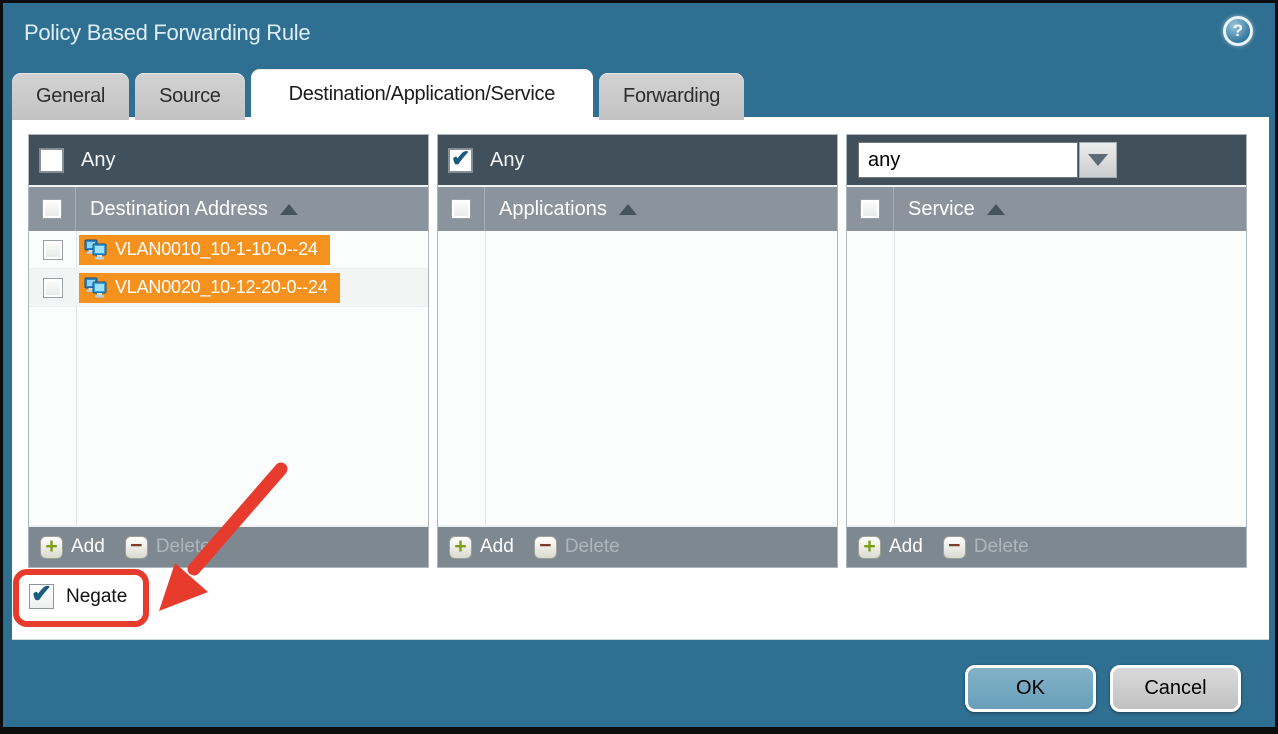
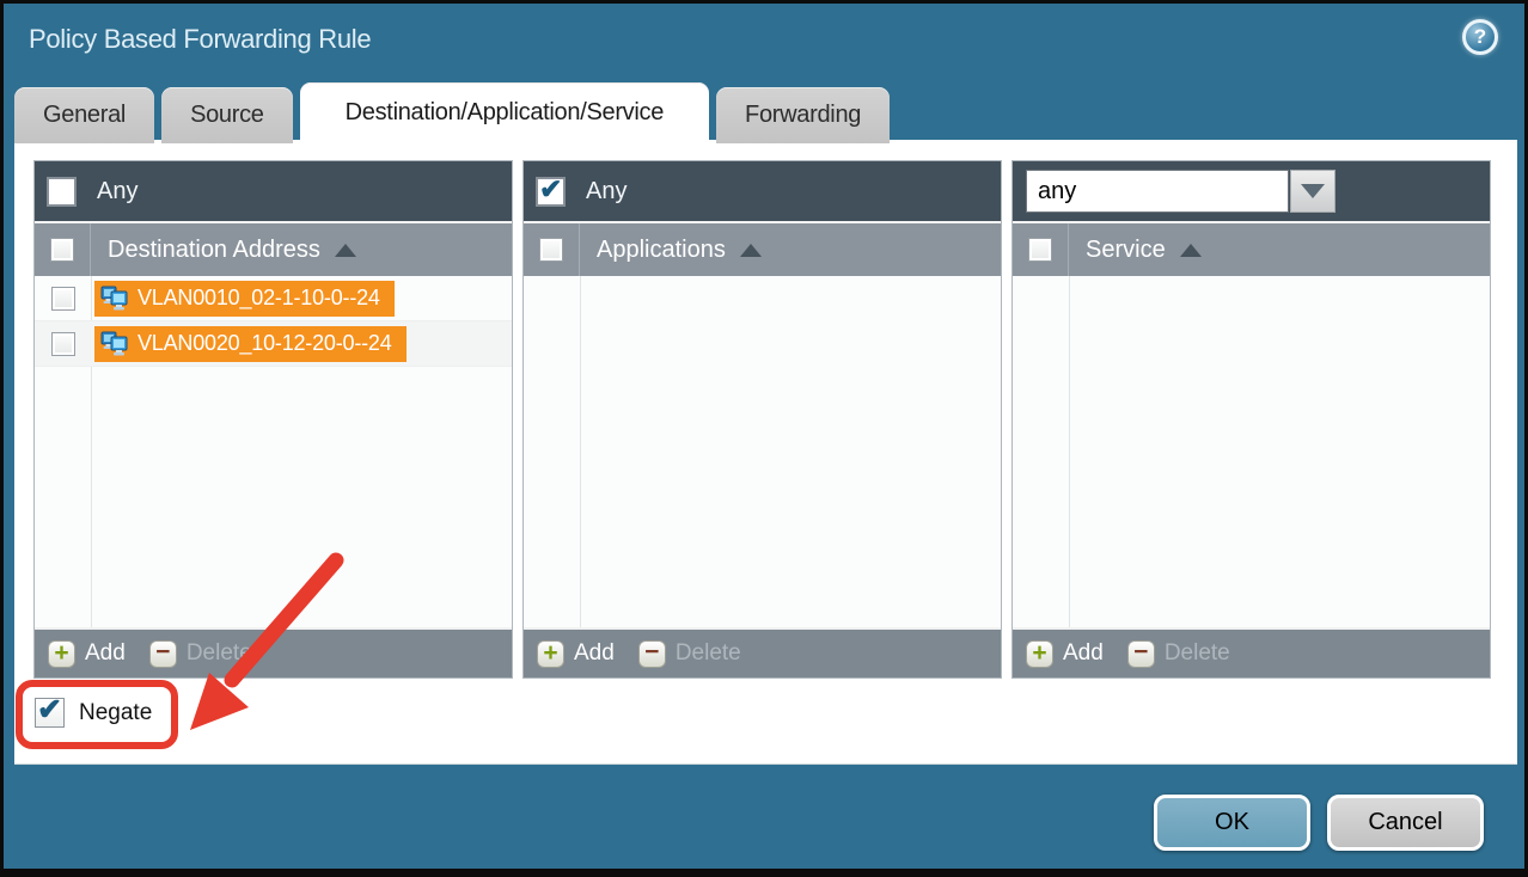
  Policy Based Forwarding Rule
  ?
  General
  Source
  Destination/Application/Service
  Forwarding
  Any
  Destination Address
- VLAN0010_10-1-10-0--24
+ VLAN0010_02-1-10-0--24
  VLAN0020_10-12-20-0--24
  +
  Add
  −
  Delet
  Any
  Applications
  +
  Add
  −
  Delete
  any
  Service
  +
  Add
  −
  Delete
  Negate
  OK
  Cancel
